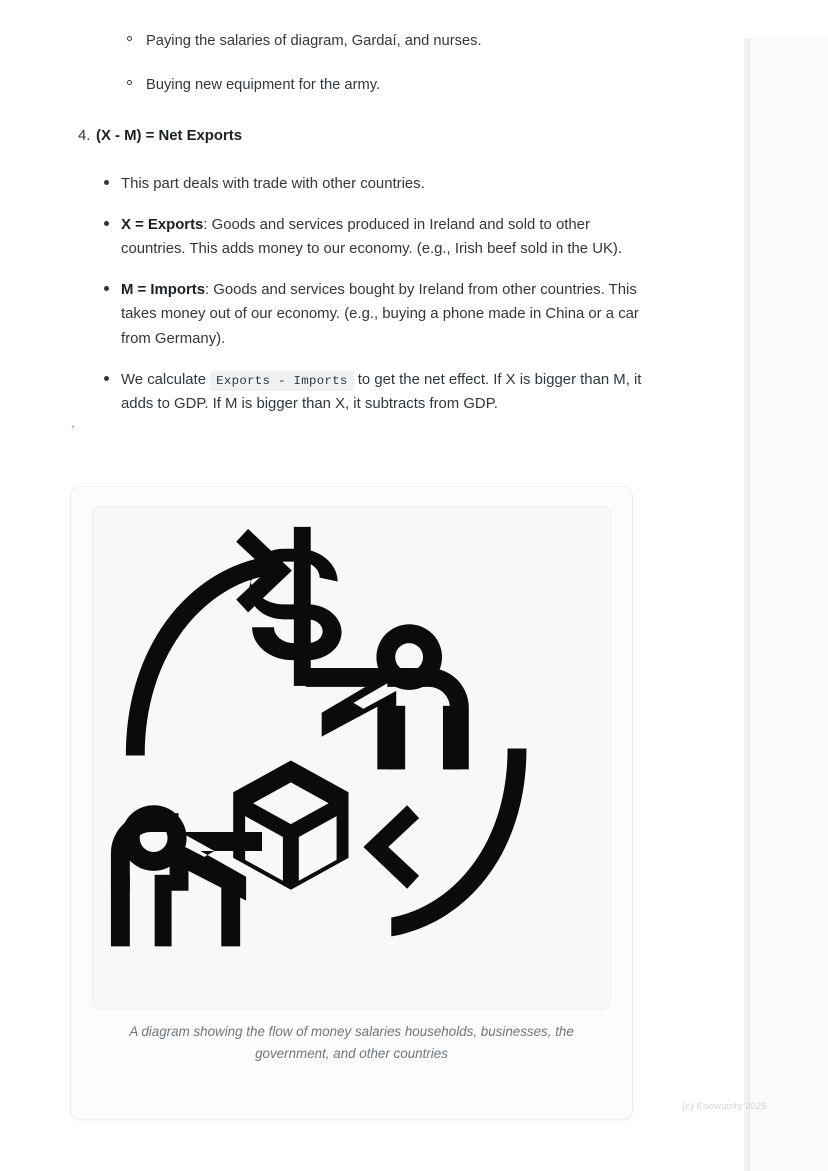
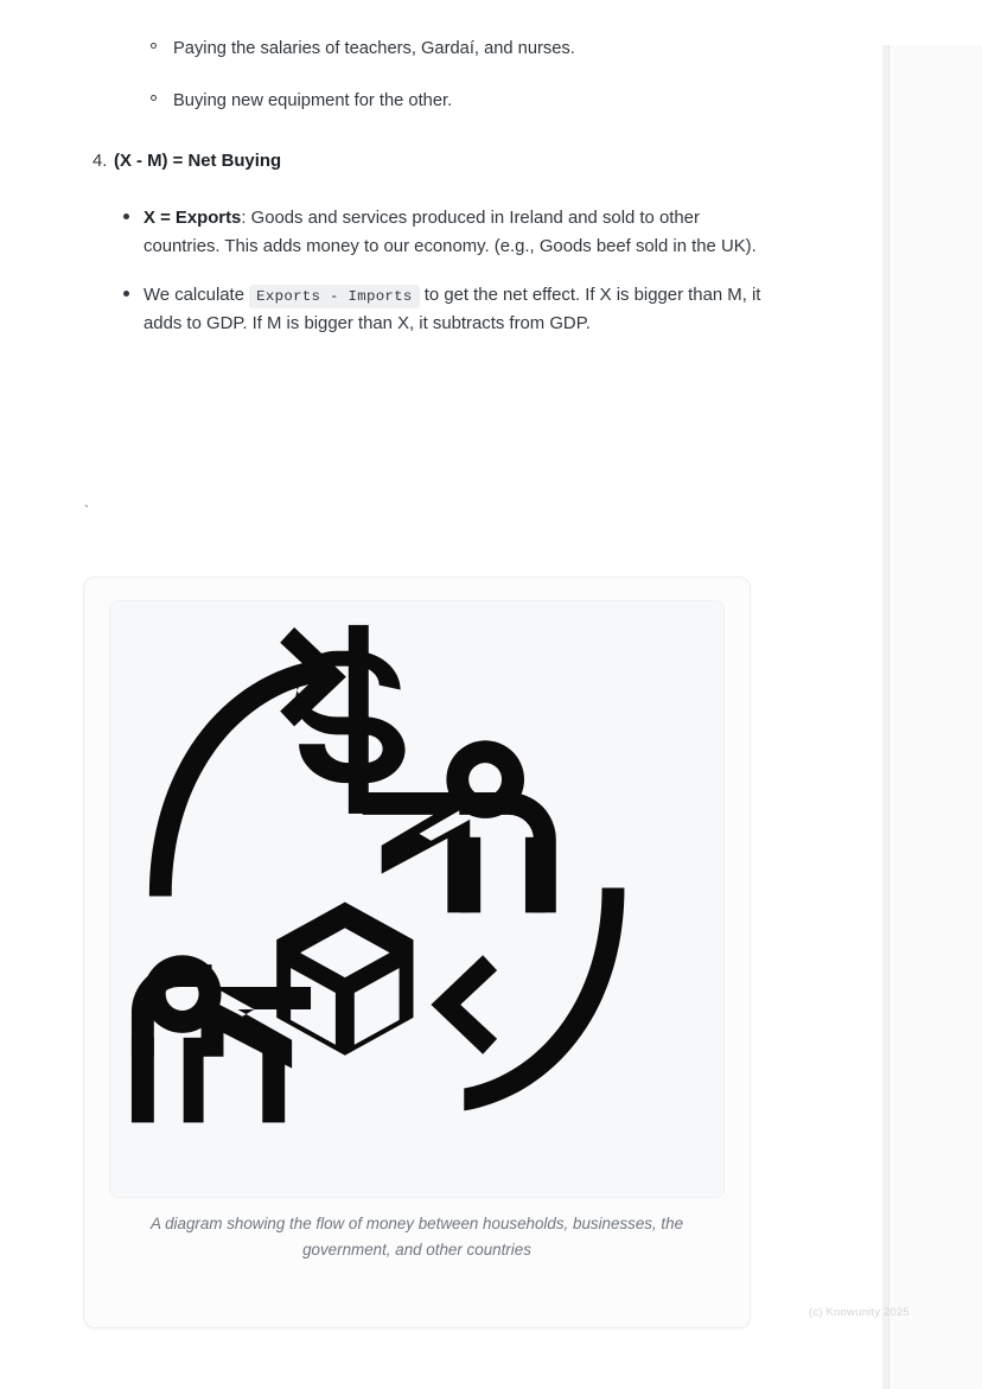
- Paying the salaries of diagram, Gardaí, and nurses.
+ Paying the salaries of teachers, Gardaí, and nurses.
- Buying new equipment for the army.
+ Buying new equipment for the other.
  4.
- (X - M) = Net Exports
+ (X - M) = Net Buying
- This part deals with trade with other countries.
- X = Exports: Goods and services produced in Ireland and sold to other countries. This adds money to our economy. (e.g., Irish beef sold in the UK).
+ X = Exports: Goods and services produced in Ireland and sold to other countries. This adds money to our economy. (e.g., Goods beef sold in the UK).
- M = Imports: Goods and services bought by Ireland from other countries. This takes money out of our economy. (e.g., buying a phone made in China or a car from Germany).
  We calculate Exports - Imports to get the net effect. If X is bigger than M, it adds to GDP. If M is bigger than X, it subtracts from GDP.
  `
- A diagram showing the flow of money salaries households, businesses, the government, and other countries
+ A diagram showing the flow of money between households, businesses, the government, and other countries
  (c) Knowunity 2025
